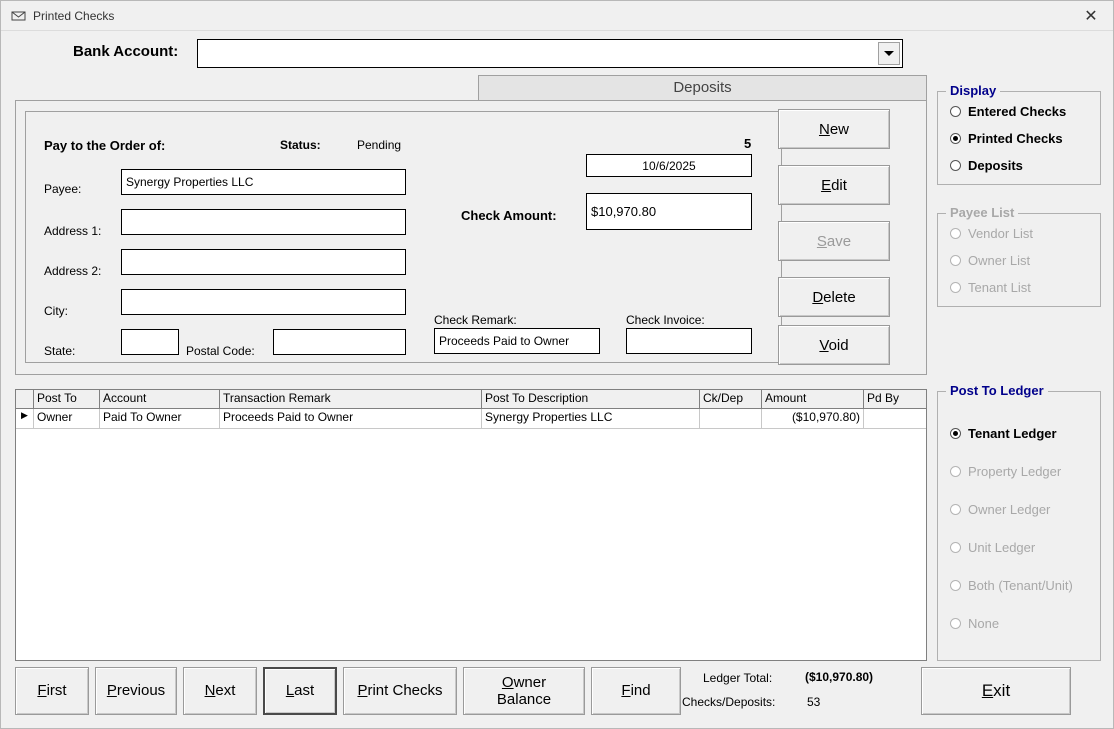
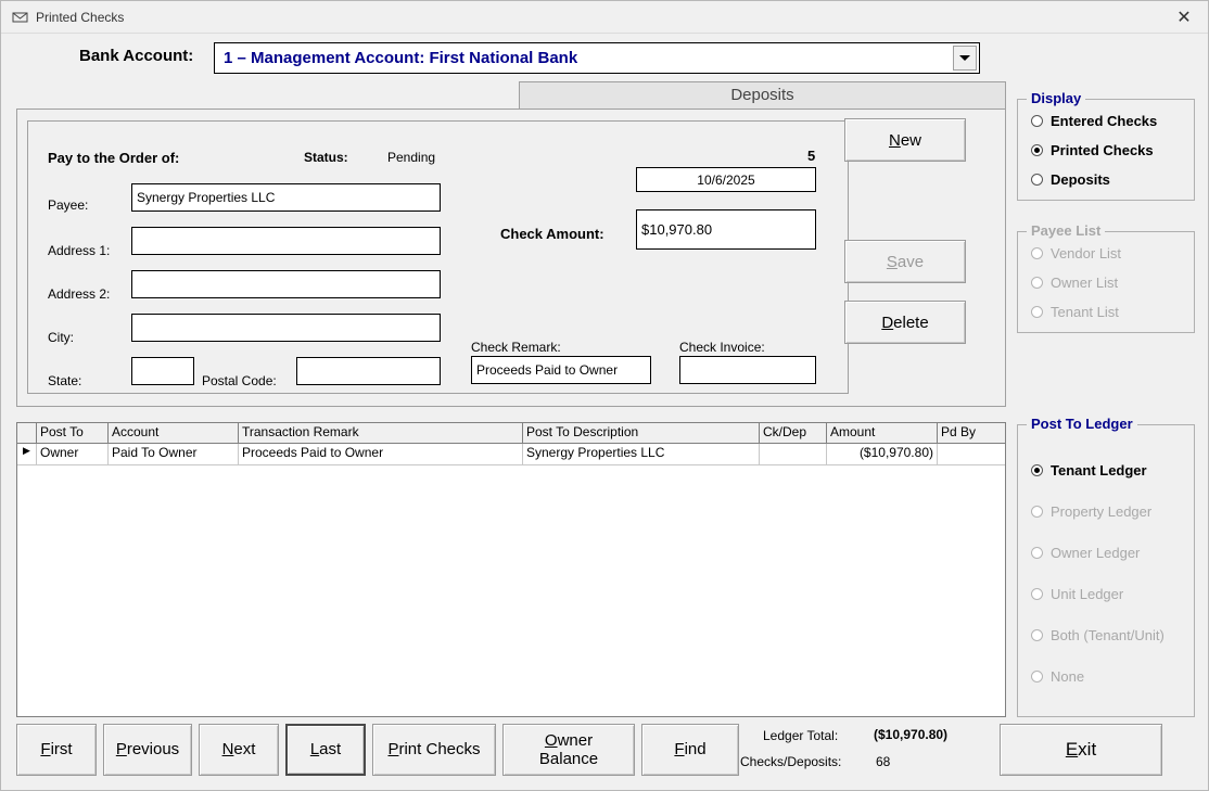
  Printed Checks
  ✕
  Bank Account:
+ 1 – Management Account: First National Bank
  Deposits
  Pay to the Order of:
  Status:
  Pending
  5
  10/6/2025
  Payee:
  Synergy Properties LLC
  Check Amount:
  $10,970.80
  Address 1:
  Address 2:
  City:
  State:
  Postal Code:
  Check Remark:
  Proceeds Paid to Owner
  Check Invoice:
  New
- Edit
  Save
  Delete
- Void
  Post To
  Account
  Transaction Remark
  Post To Description
  Ck/Dep
  Amount
  Pd By
  ▶
  Owner
  Paid To Owner
  Proceeds Paid to Owner
  Synergy Properties LLC
  ($10,970.80)
  Display
  Entered Checks
  Printed Checks
  Deposits
  Payee List
  Vendor List
  Owner List
  Tenant List
  Post To Ledger
  Tenant Ledger
  Property Ledger
  Owner Ledger
  Unit Ledger
  Both (Tenant/Unit)
  None
  First
  Previous
  Next
  Last
  Print Checks
  Owner
  Balance
  Find
  Exit
  Ledger Total:
  ($10,970.80)
  Checks/Deposits:
- 53
+ 68
